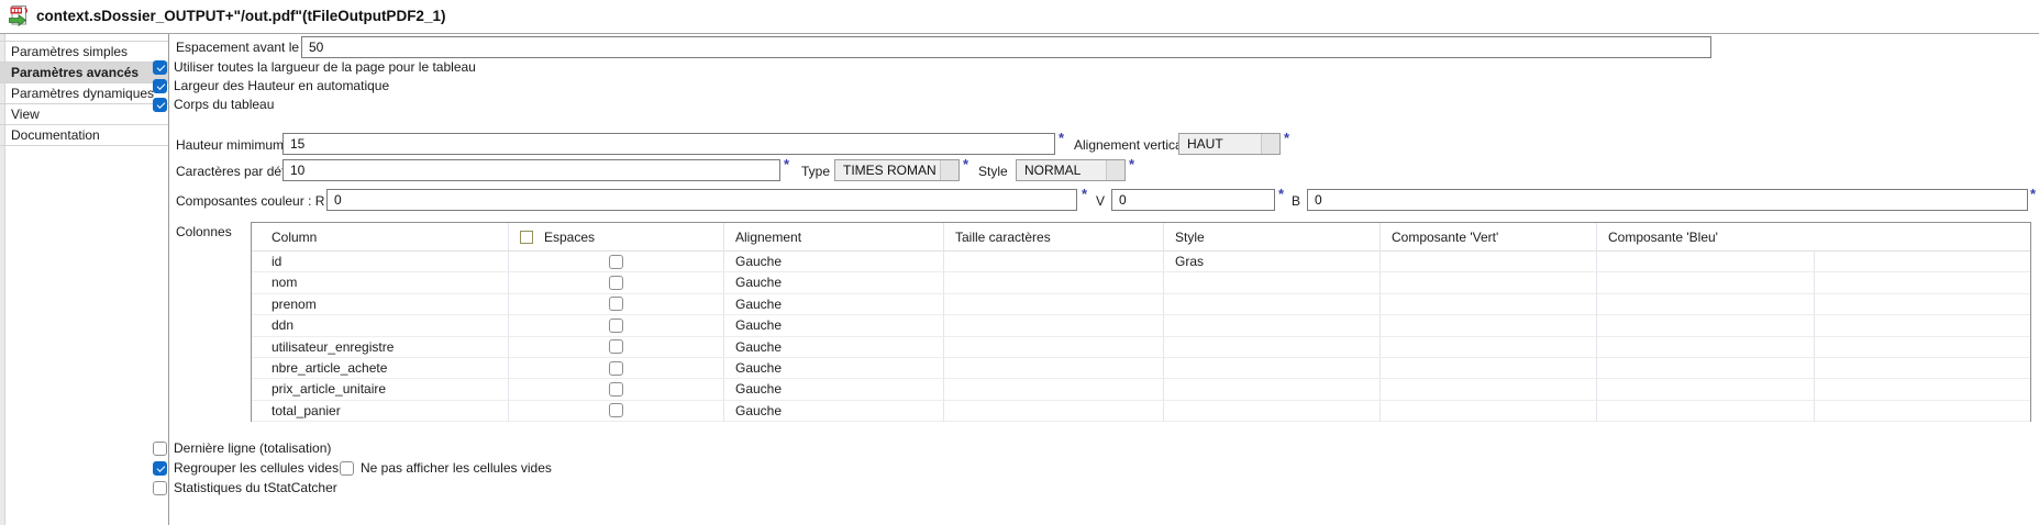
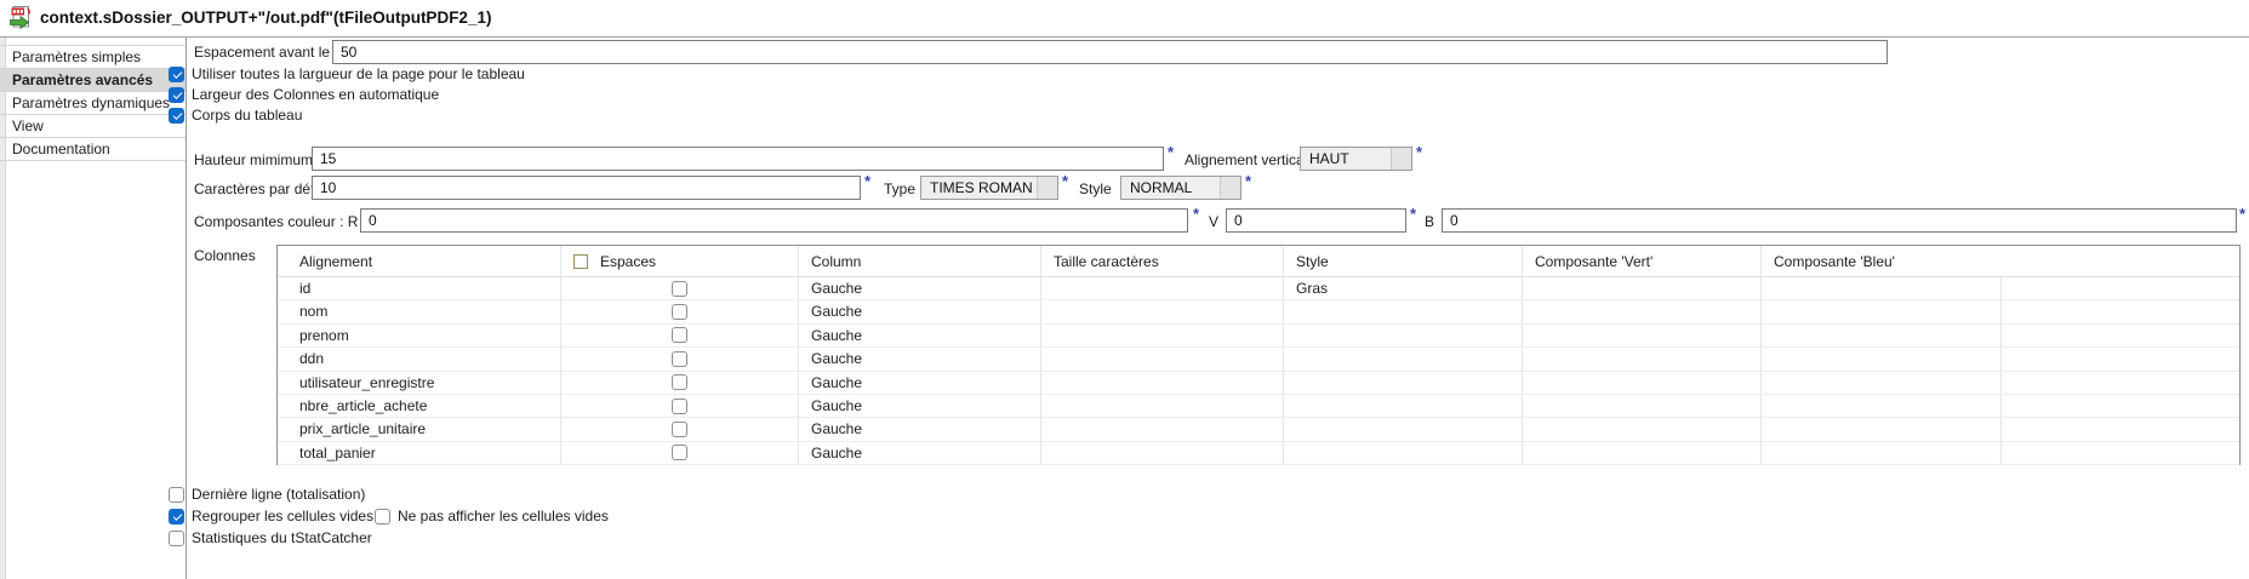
  context.sDossier_OUTPUT+"/out.pdf"(tFileOutputPDF2_1)
  Paramètres simples
  Paramètres avancés
  Paramètres dynamiques
  View
  Documentation
  Espacement avant le
  50
  Utiliser toutes la largueur de la page pour le tableau
- Largeur des Hauteur en automatique
+ Largeur des Colonnes en automatique
  Corps du tableau
  Hauteur mimimum
  15
  *
  Alignement vertic
  HAUT
  *
  Caractères par dé
  10
  *
  Type
  TIMES ROMAN
  *
  Style
  NORMAL
  *
  Composantes couleur : R
  0
  *
  V
  0
  *
  B
  0
  *
  Colonnes
- Column
+ Alignement
  Espaces
- Alignement
+ Column
  Taille caractères
  Style
  Composante 'Vert'
  Composante 'Bleu'
  id
  Gauche
  Gras
  nom
  Gauche
  prenom
  Gauche
  ddn
  Gauche
  utilisateur_enregistre
  Gauche
  nbre_article_achete
  Gauche
  prix_article_unitaire
  Gauche
  total_panier
  Gauche
  Dernière ligne (totalisation)
  Regrouper les cellules vides
  Ne pas afficher les cellules vides
  Statistiques du tStatCatcher
